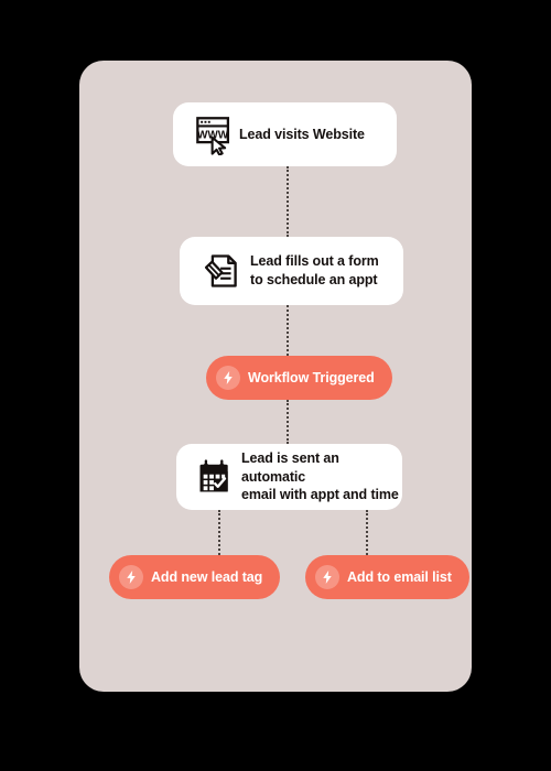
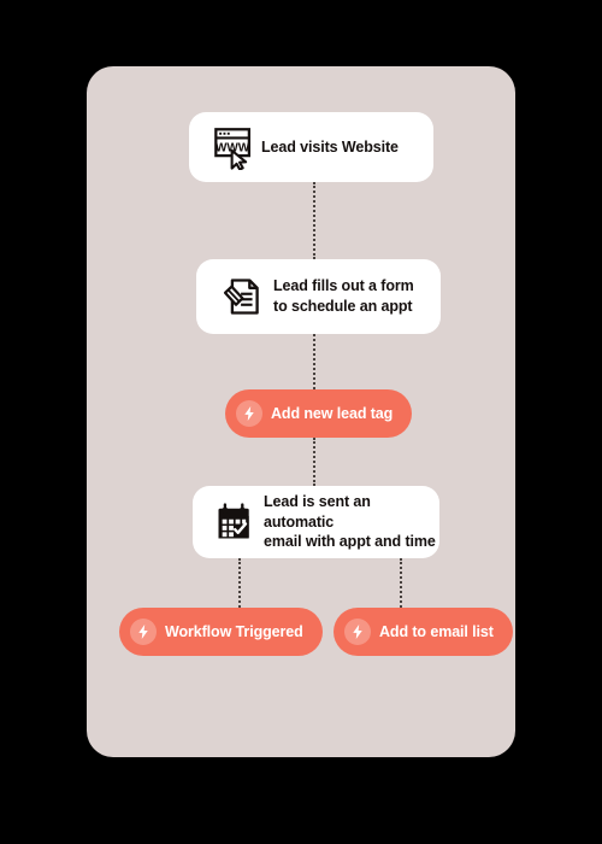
  WWW
  Lead visits Website
  Lead fills out a form
  to schedule an appt
- Workflow Triggered
+ Add new lead tag
  Lead is sent an automatic
  email with appt and time
- Add new lead tag
+ Workflow Triggered
  Add to email list
